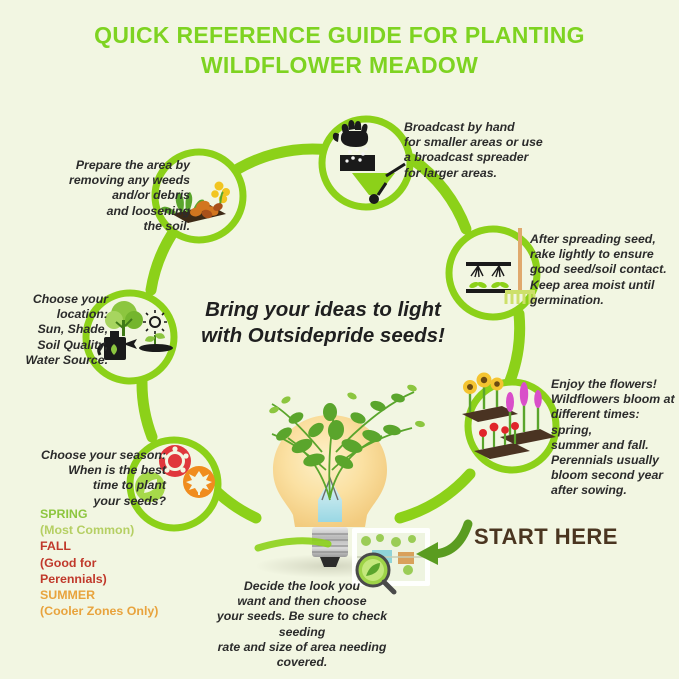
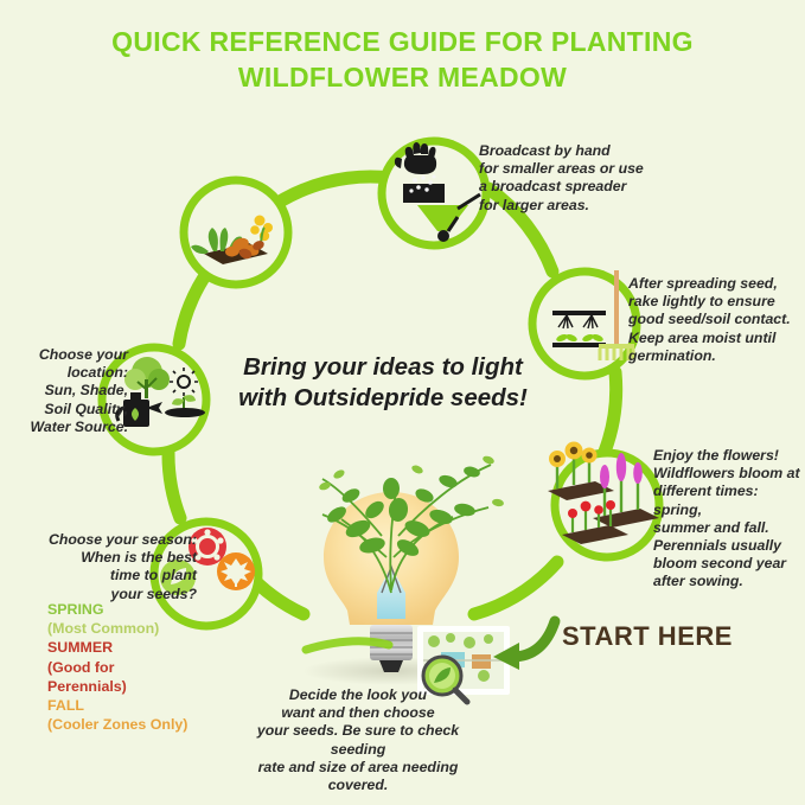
  QUICK REFERENCE GUIDE FOR PLANTING
  WILDFLOWER MEADOW
  Bring your ideas to light
  with Outsidepride seeds!
  Broadcast by hand
  for smaller areas or use
  a broadcast spreader
  for larger areas.
- Prepare the area by
- removing any weeds
- and/or debris
- and loosening
- the soil.
  After spreading seed,
  rake lightly to ensure
  good seed/soil contact.
  Keep area moist until
  germination.
  Choose your
  location:
  Sun, Shade,
  Soil Quality,
  Water Source.
  Enjoy the flowers!
  Wildflowers bloom at
  different times: spring,
  summer and fall.
  Perennials usually
  bloom second year
  after sowing.
  Choose your season:
  When is the best
  time to plant
  your seeds?
  Decide the look you
  want and then choose
  your seeds. Be sure to check seeding
  rate and size of area needing covered.
  SPRING
  (Most Common)
- FALL
+ SUMMER
  (Good for Perennials)
- SUMMER
+ FALL
  (Cooler Zones Only)
  START HERE
